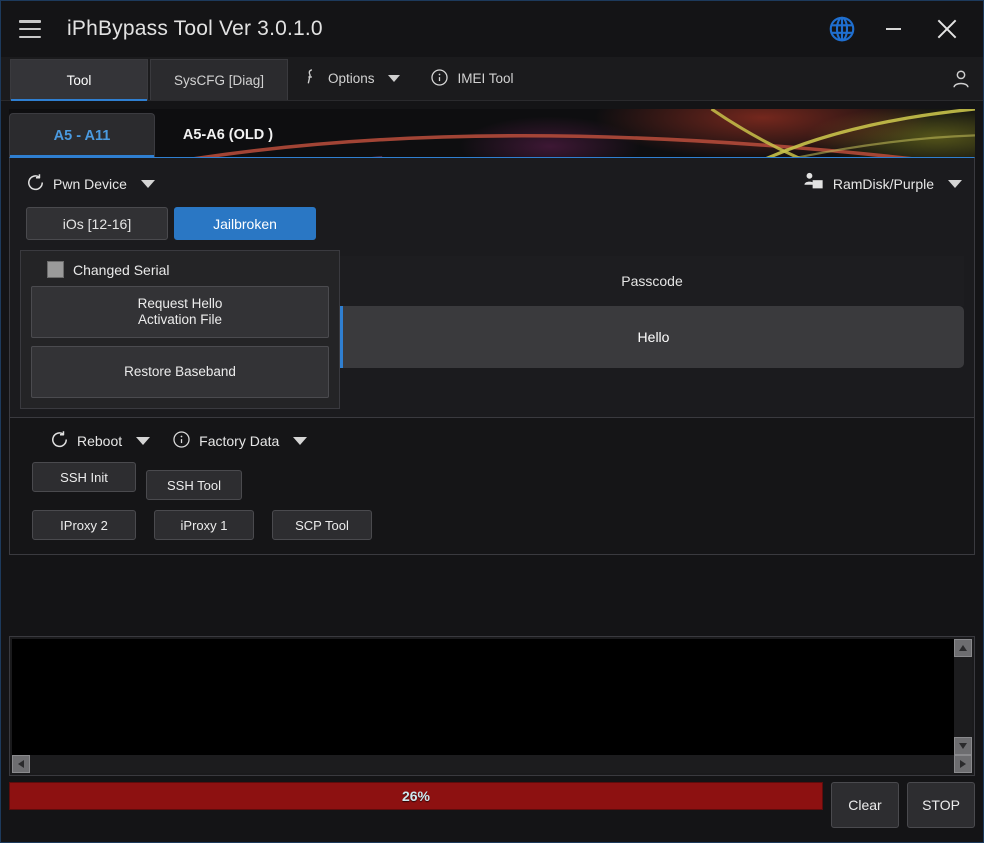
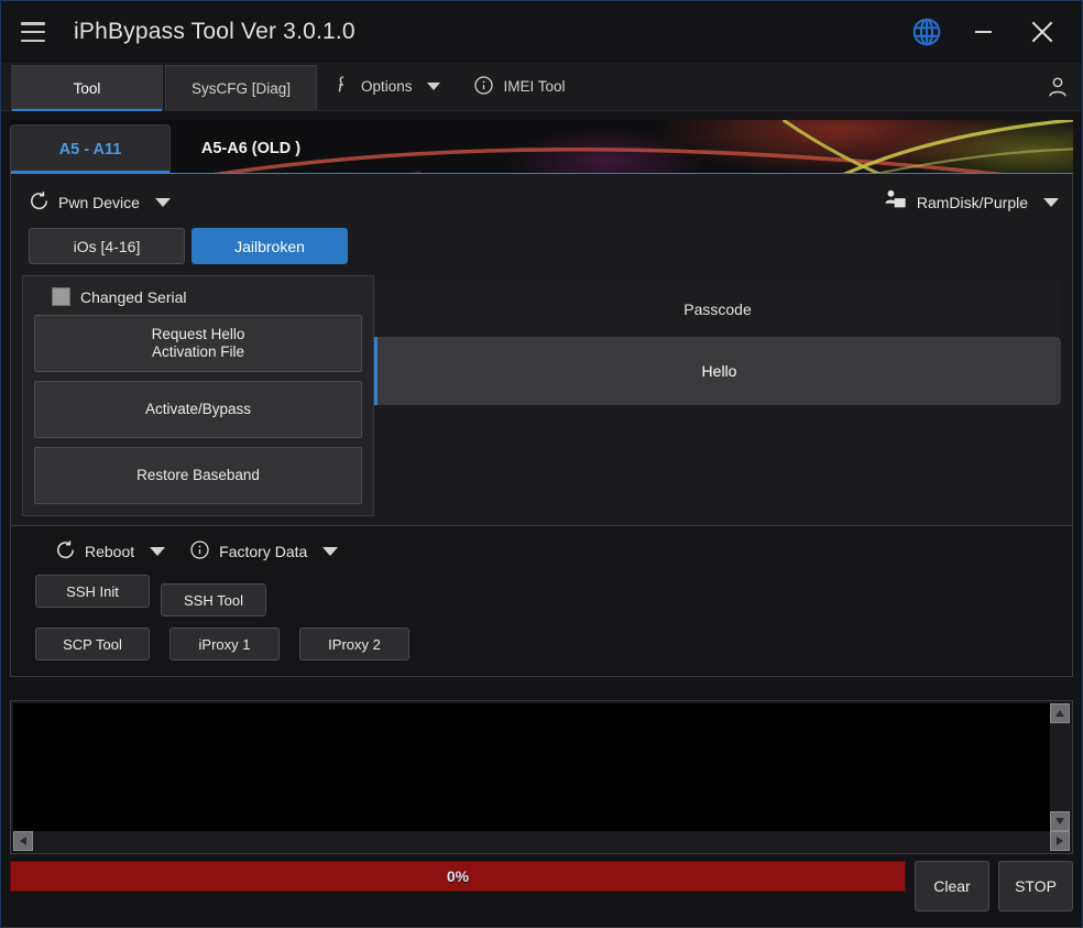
  iPhBypass Tool Ver 3.0.1.0
  Tool
  SysCFG [Diag]
  Options
  IMEI Tool
  A5 - A11
  A5-A6 (OLD )
  Pwn Device
  RamDisk/Purple
- iOs [12-16]
+ iOs [4-16]
  Jailbroken
  Changed Serial
  Request Hello
  Activation File
+ Activate/Bypass
  Restore Baseband
  Passcode
  Hello
  Reboot
  Factory Data
  SSH Init
  SSH Tool
- IProxy 2
+ SCP Tool
  iProxy 1
- SCP Tool
+ IProxy 2
- 26%
+ 0%
  Clear
  STOP
